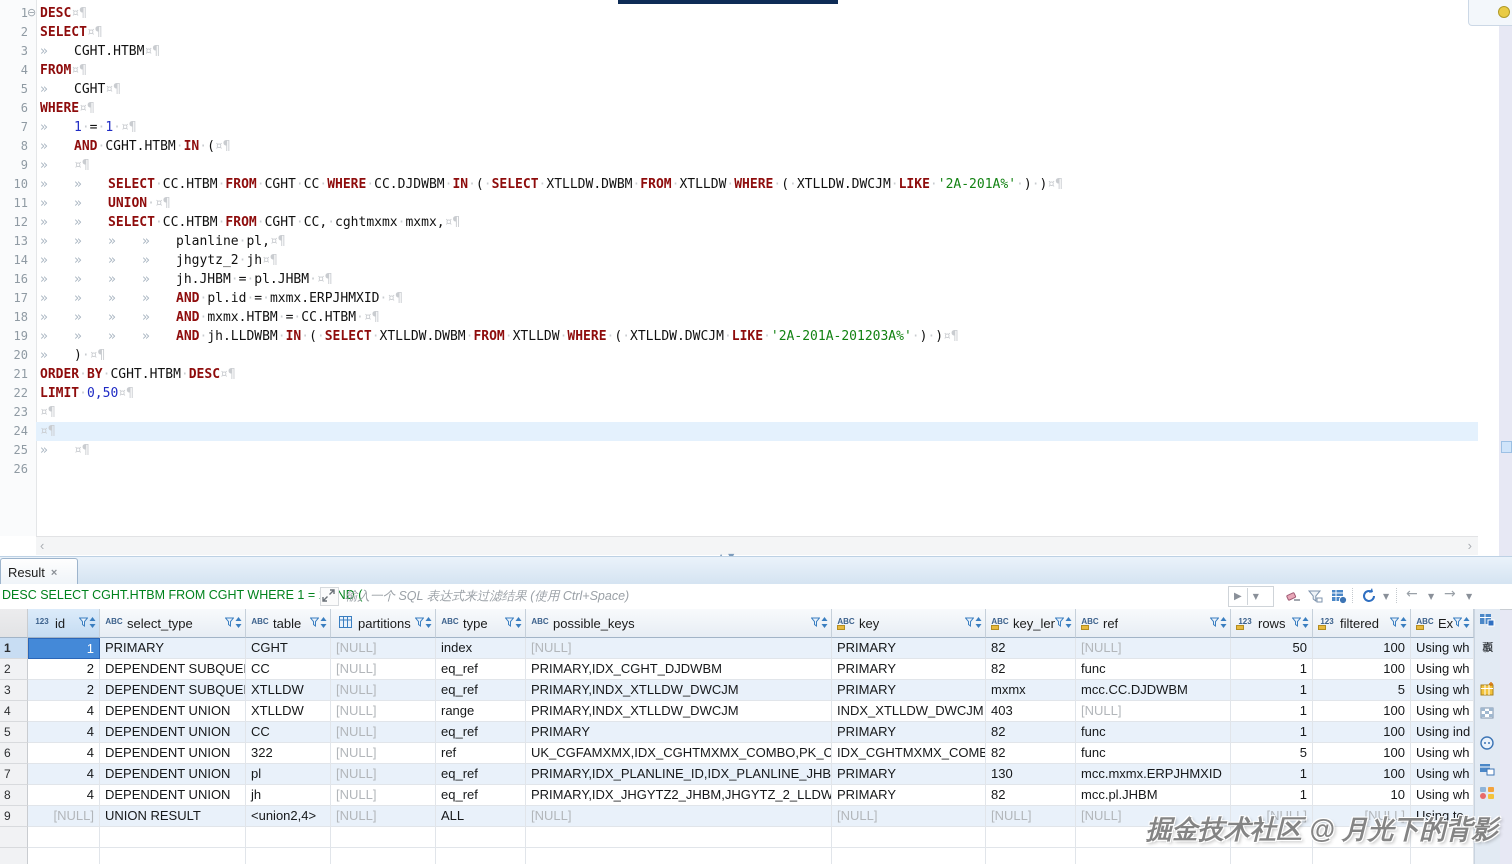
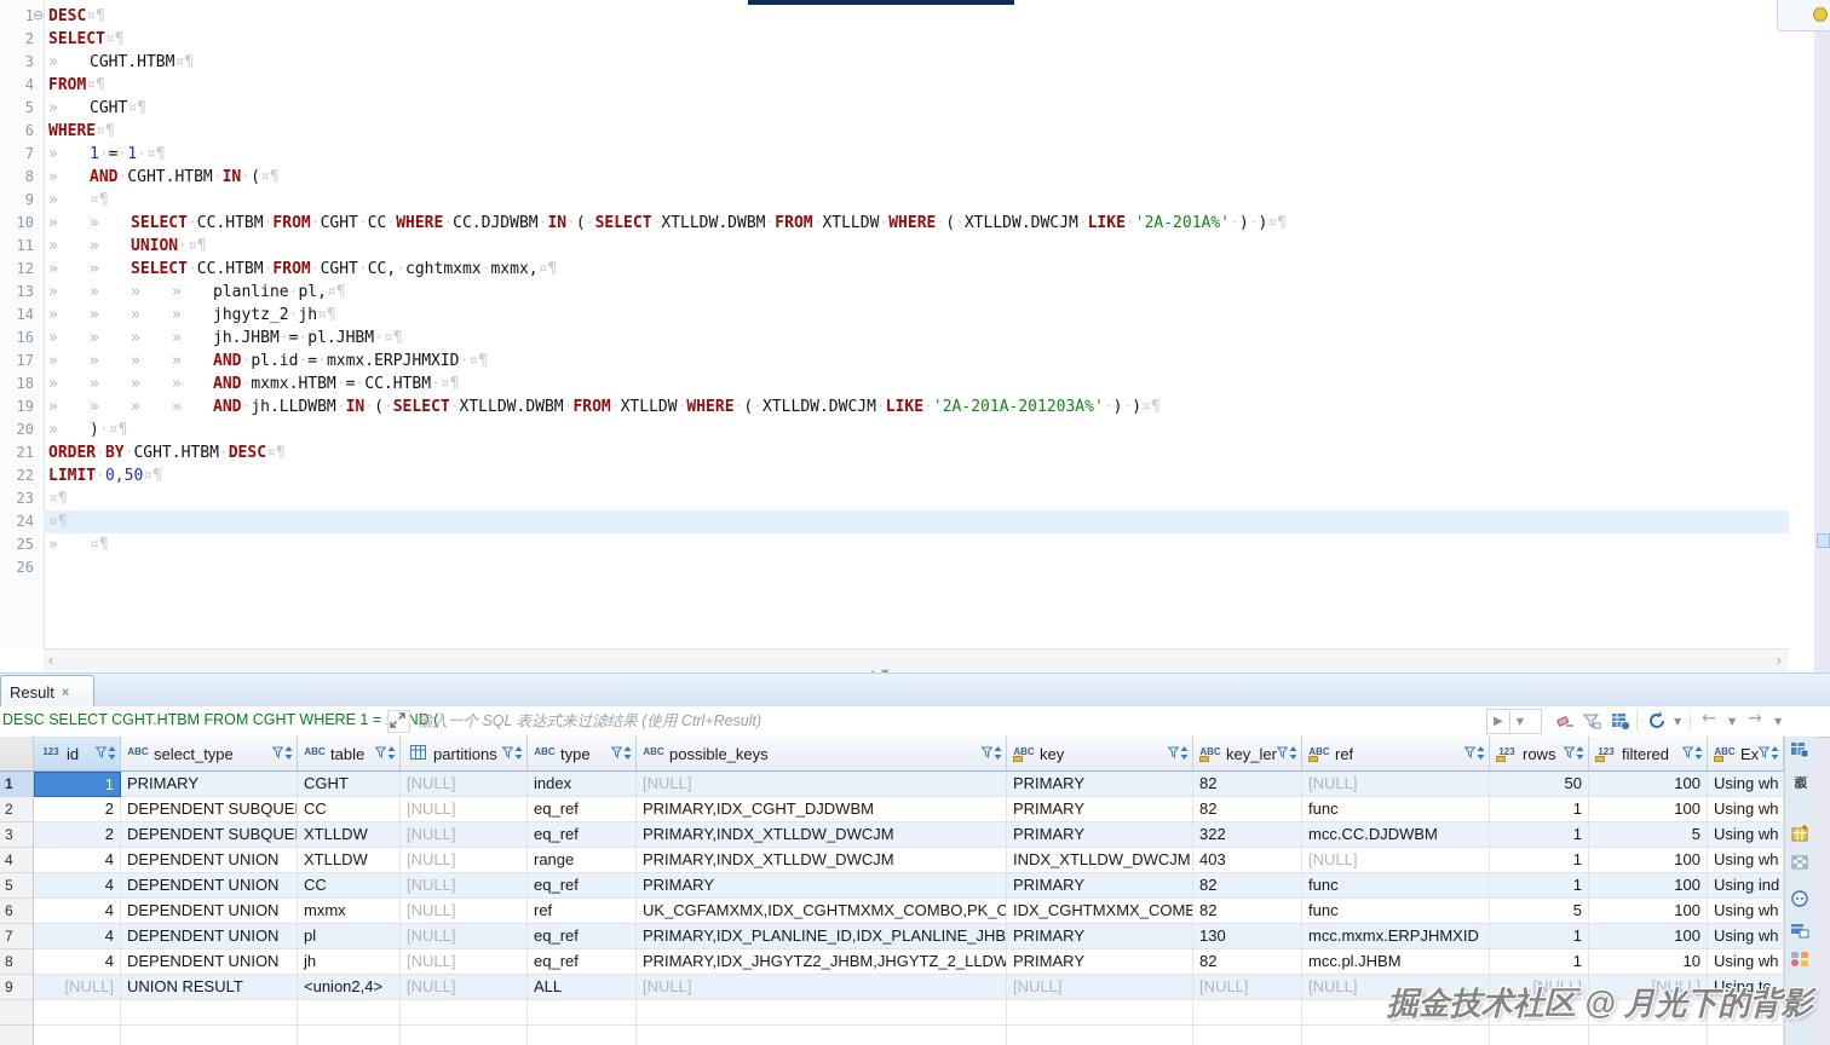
  1
  ⊖
  DESC¤¶
  2
  SELECT¤¶
  3
  » CGHT.HTBM¤¶
  4
  FROM¤¶
  5
  » CGHT¤¶
  6
  WHERE¤¶
  7
  » 1·=·1·¤¶
  8
  » AND·CGHT.HTBM·IN·(¤¶
  9
  » ¤¶
  10
  » » SELECT·CC.HTBM·FROM·CGHT·CC·WHERE·CC.DJDWBM·IN·(·SELECT·XTLLDW.DWBM·FROM·XTLLDW·WHERE·(·XTLLDW.DWCJM·LIKE·'2A-201A%'·)·)¤¶
  11
  » » UNION·¤¶
  12
  » » SELECT·CC.HTBM·FROM·CGHT·CC,·cghtmxmx·mxmx,¤¶
  13
  » » » » planline·pl,¤¶
  14
  » » » » jhgytz_2·jh¤¶
  16
  » » » » jh.JHBM·=·pl.JHBM·¤¶
  17
  » » » » AND·pl.id·=·mxmx.ERPJHMXID·¤¶
  18
  » » » » AND·mxmx.HTBM·=·CC.HTBM·¤¶
  19
  » » » » AND·jh.LLDWBM·IN·(·SELECT·XTLLDW.DWBM·FROM·XTLLDW·WHERE·(·XTLLDW.DWCJM·LIKE·'2A-201A-201203A%'·)·)¤¶
  20
  » )·¤¶
  21
  ORDER·BY·CGHT.HTBM·DESC¤¶
  22
  LIMIT·0,50¤¶
  23
  ¤¶
  24
  ¤¶
  25
  » ¤¶
  26
  ‹
  ›
  Result
  ×
  DESC SELECT CGHT.HTBM FROM CGHT WHERE 1 =ND (
- 输入一个 SQL 表达式来过滤结果 (使用 Ctrl+Space)
+ 输入一个 SQL 表达式来过滤结果 (使用 Ctrl+Result)
  ▶
  ▼
  ▼
  ←
  ▼
  →
  ▼
  123
  id
  ABC
  select_type
  ABC
  table
  partitions
  ABC
  type
  ABC
  possible_keys
  ABC
  key
  ABC
  key_len
  ABC
  ref
  123
  rows
  123
  filtered
  ABC
  1
  1
  PRIMARY
  CGHT
  [NULL]
  index
  [NULL]
  PRIMARY
  82
  [NULL]
  50
  100
  Using wh
  2
  2
  DEPENDENT SUBQUE
  CC
  [NULL]
  eq_ref
  PRIMARY,IDX_CGHT_DJDWBM
  PRIMARY
  82
  func
  1
  100
  Using wh
  3
  2
  DEPENDENT SUBQUE
  XTLLDW
  [NULL]
  eq_ref
  PRIMARY,INDX_XTLLDW_DWCJM
  PRIMARY
- mxmx
+ 322
  mcc.CC.DJDWBM
  1
  5
  Using wh
  4
  4
  DEPENDENT UNION
  XTLLDW
  [NULL]
  range
  PRIMARY,INDX_XTLLDW_DWCJM
  INDX_XTLLDW_DWCJM
  403
  [NULL]
  1
  100
  Using wh
  5
  4
  DEPENDENT UNION
  CC
  [NULL]
  eq_ref
  PRIMARY
  PRIMARY
  82
  func
  1
  100
  Using ind
  6
  4
  DEPENDENT UNION
- 322
+ mxmx
  [NULL]
  ref
  UK_CGFAMXMX,IDX_CGHTMXMX_COMBO,PK_C
  IDX_CGHTMXMX_COMB
  82
  func
  5
  100
  Using wh
  7
  4
  DEPENDENT UNION
  pl
  [NULL]
  eq_ref
  PRIMARY,IDX_PLANLINE_ID,IDX_PLANLINE_JHB
  PRIMARY
  130
  mcc.mxmx.ERPJHMXID
  1
  100
  Using wh
  8
  4
  DEPENDENT UNION
  jh
  [NULL]
  eq_ref
  PRIMARY,IDX_JHGYTZ2_JHBM,JHGYTZ_2_LLDW
  PRIMARY
  82
  mcc.pl.JHBM
  1
  10
  Using wh
  9
  [NULL]
  UNION RESULT
  <union2,4>
  [NULL]
  ALL
  [NULL]
  [NULL]
  [NULL]
  [NULL]
  [NULL]
  [NULL]
  Using te
  掘金技术社区 @ 月光下的背影
